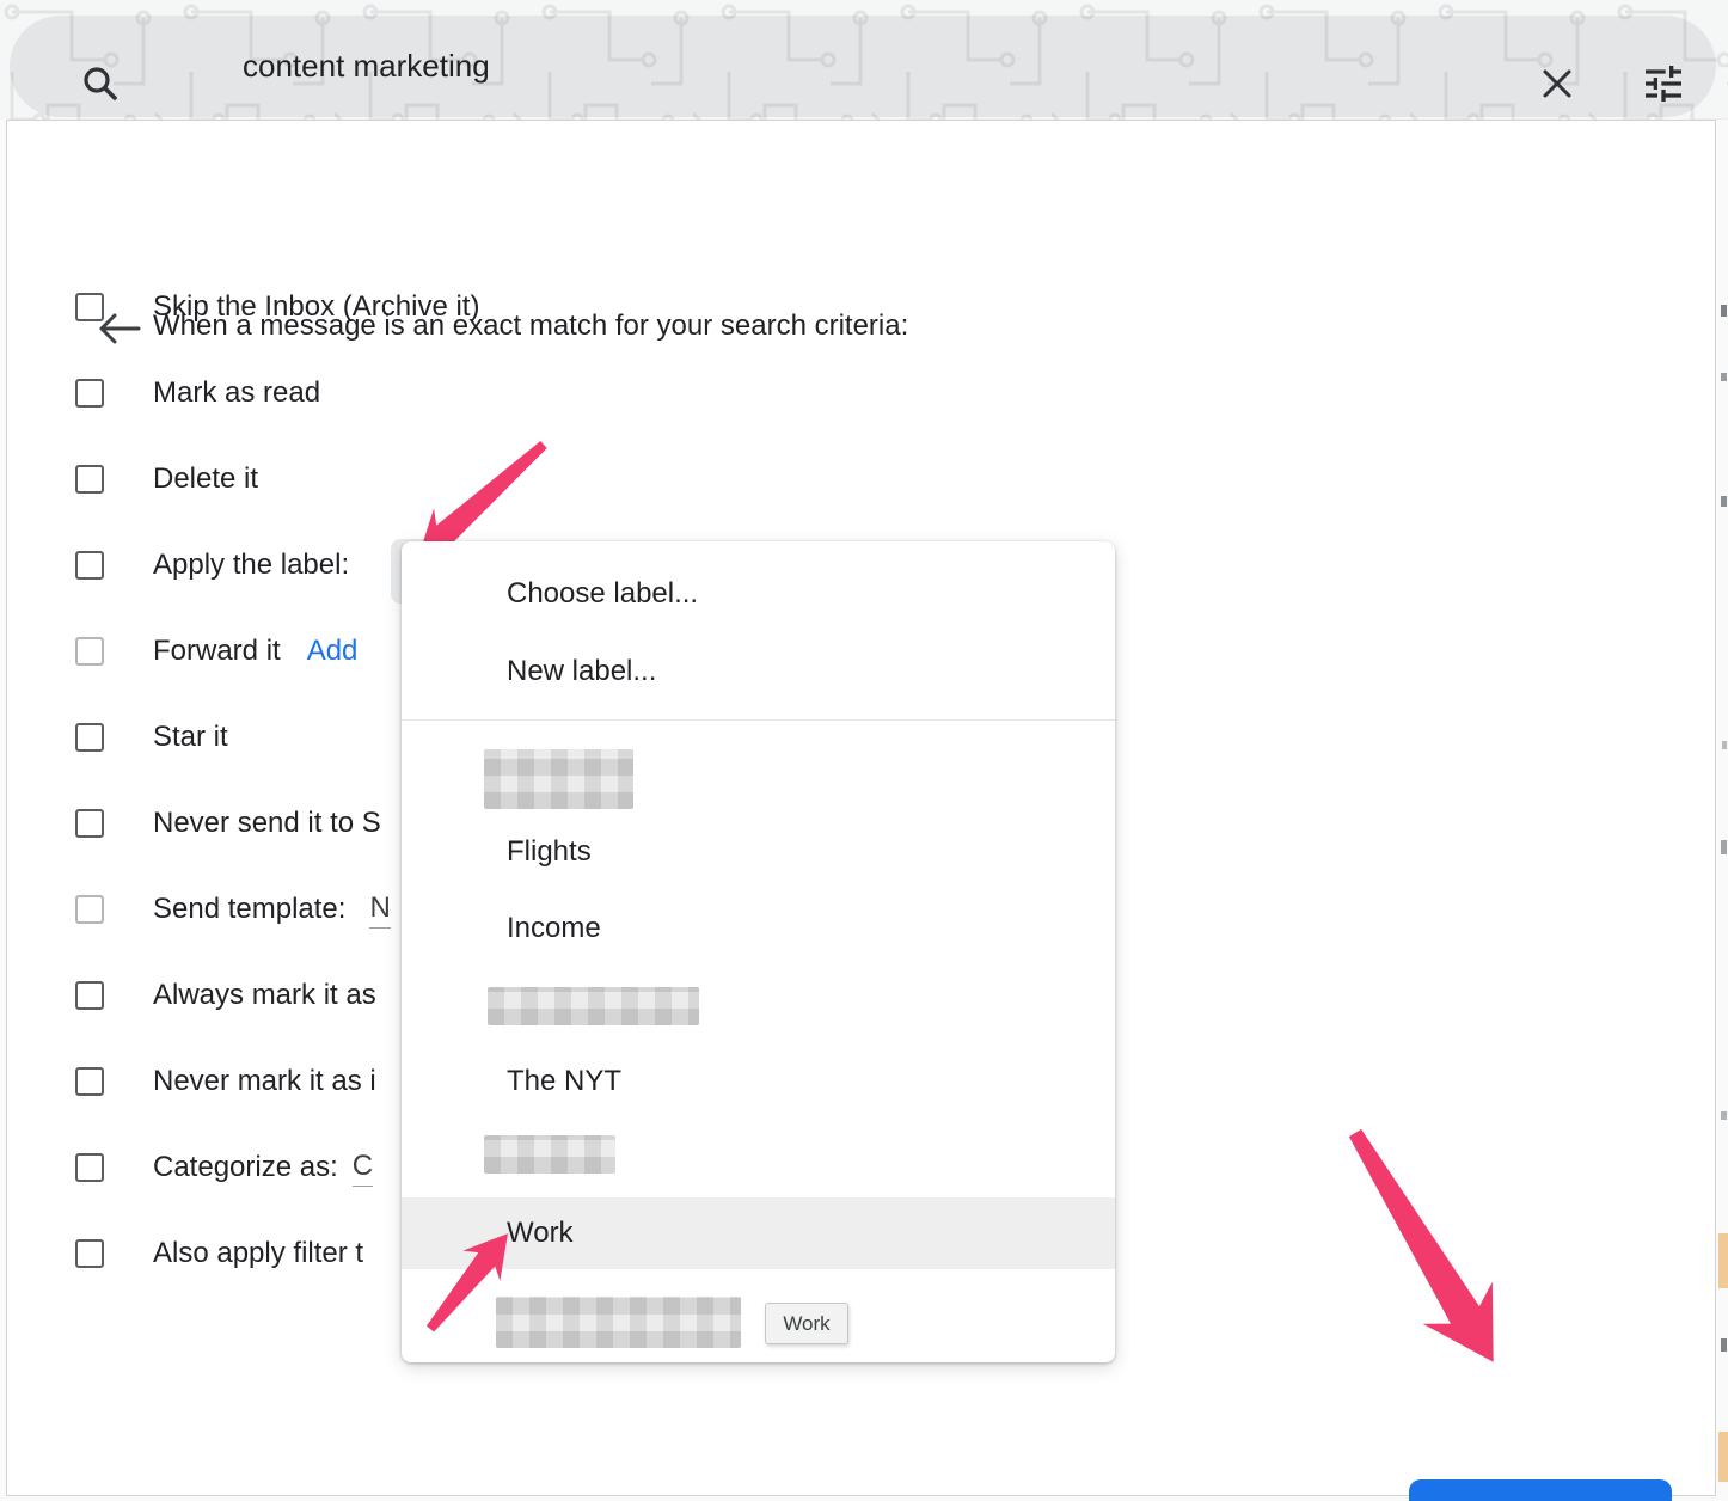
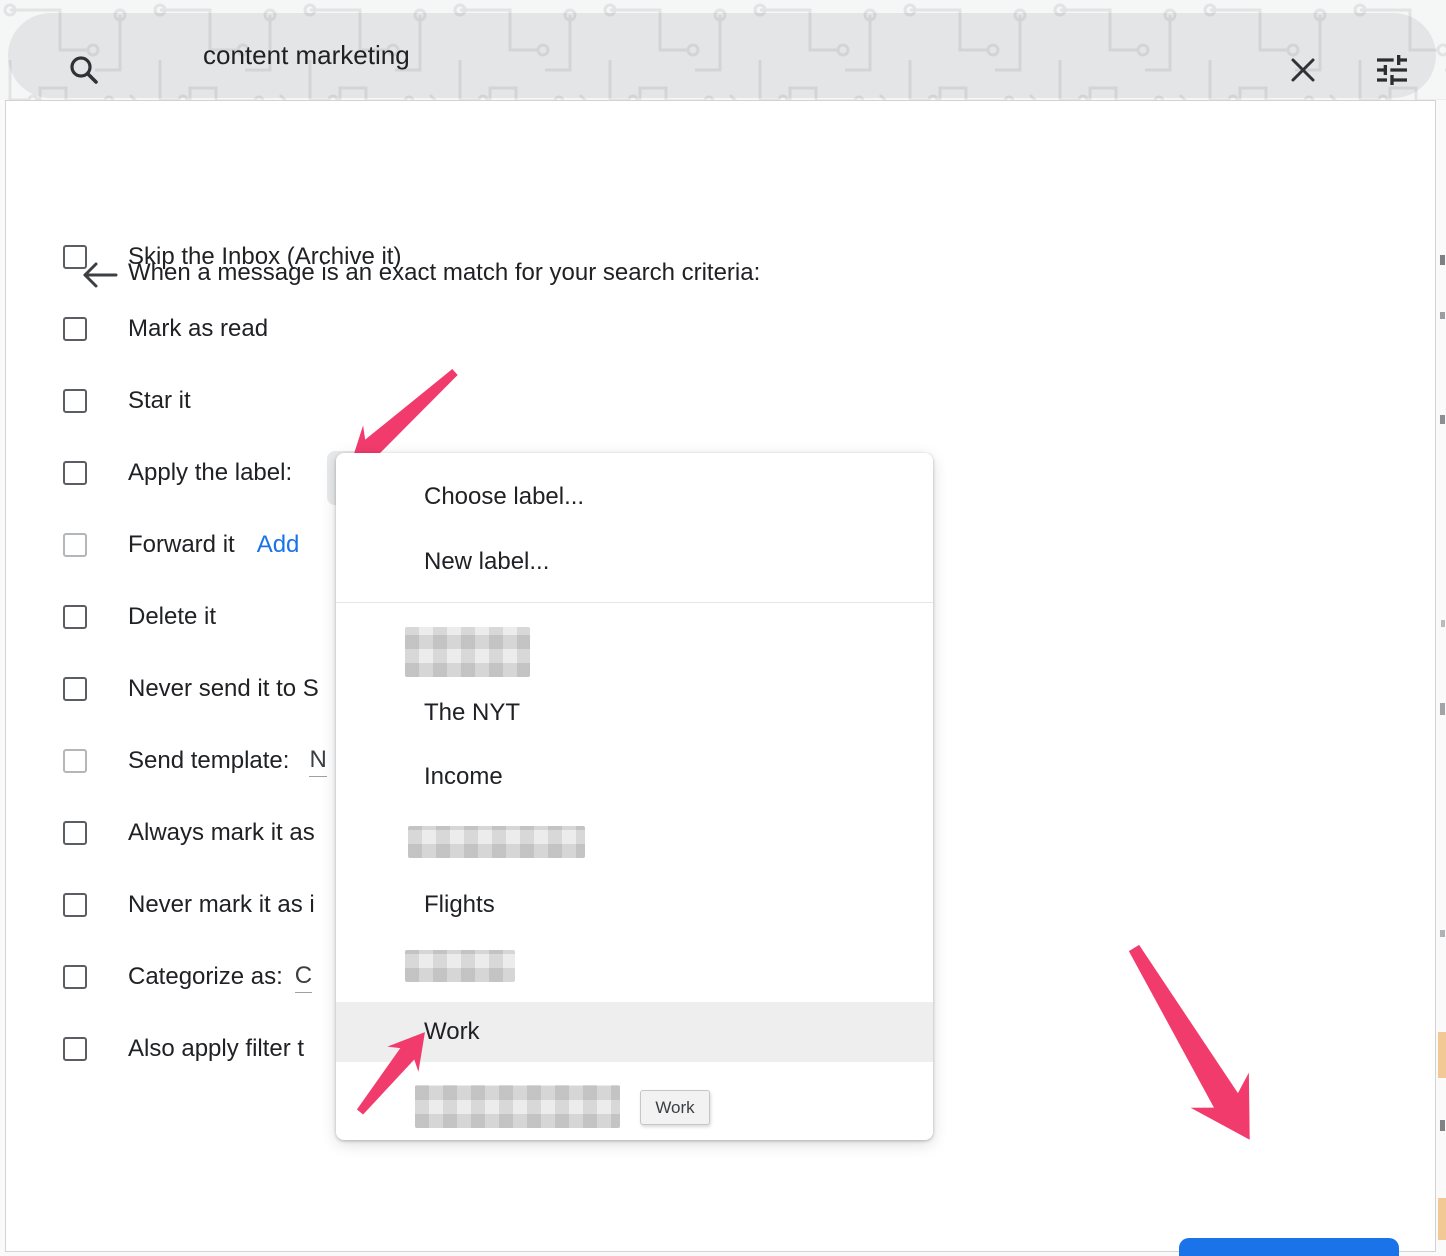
  content marketing
  When a message is an exact match for your search criteria:
  Skip the Inbox (Archive it)
  Mark as read
- Delete it
+ Star it
  Apply the label:
  Forward it
  Add
- Star it
+ Delete it
  Never send it to S
  Send template:
  N
  Always mark it as
  Never mark it as i
  Categorize as:
  C
  Also apply filter t
  Choose label...
  New label...
- Flights
+ The NYT
  Income
- The NYT
+ Flights
  Work
  Work
